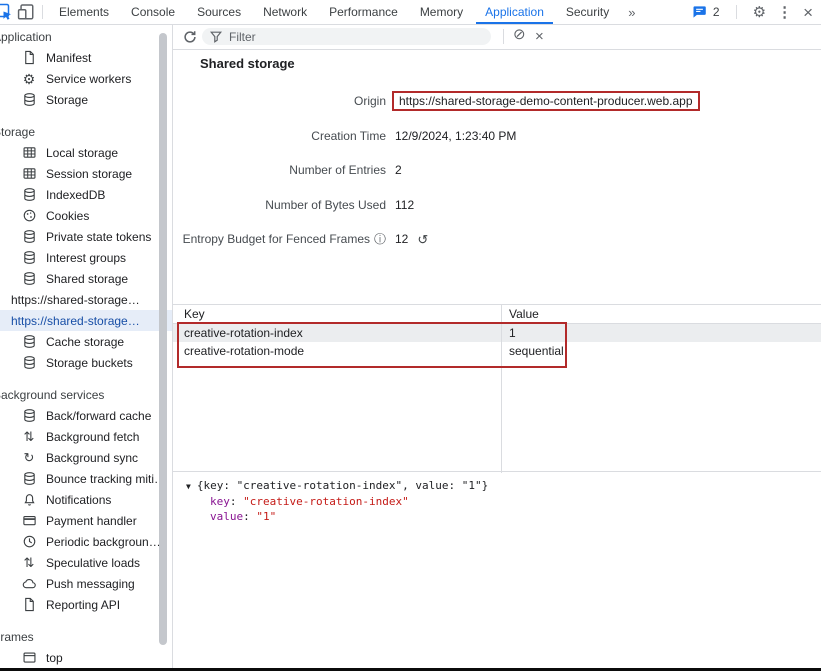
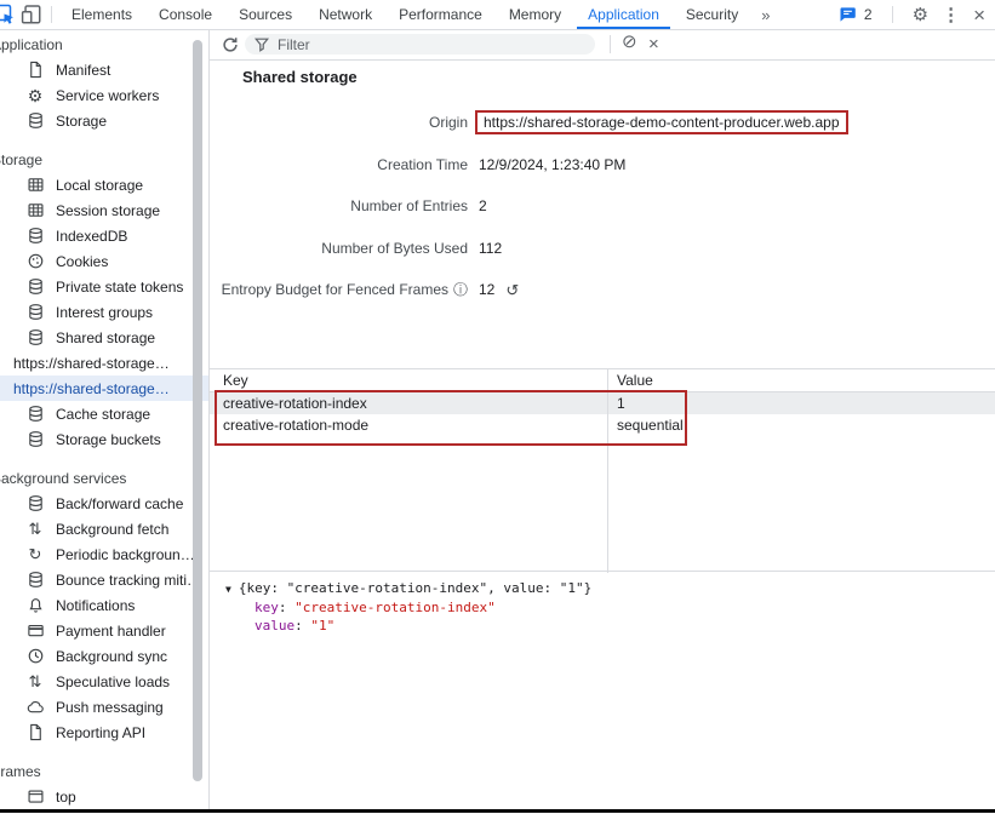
  Elements
  Console
  Sources
  Network
  Performance
  Memory
  Application
  Security
  »
  2
  ⚙
  ⋮
  ×
  pplication
  Manifest
  ⚙
  Service workers
  Storage
  torage
  Local storage
  Session storage
  IndexedDB
  Cookies
  Private state tokens
  Interest groups
  Shared storage
  https://shared-storage…
  https://shared-storage…
  Cache storage
  Storage buckets
  ackground services
  Back/forward cache
  ⇅
  Background fetch
  ↻
- Background sync
+ Periodic backgroun…
  Bounce tracking miti
  Notifications
  Payment handler
- Periodic backgroun…
+ Background sync
  ⇅
  Speculative loads
  Push messaging
  Reporting API
  rames
  top
  Filter
  ⊘
  ×
  Shared storage
  Origin
  https://shared-storage-demo-content-producer.web.app
  Creation Time
  12/9/2024, 1:23:40 PM
  Number of Entries
  2
  Number of Bytes Used
  112
  Entropy Budget for Fenced Frames ⓘ
  12
  ↺
  Key
  Value
  creative-rotation-index
  1
  creative-rotation-mode
  sequential
  ▼
  {key: "creative-rotation-index", value: "1"}
  key "creative-rotation-index"
  value "1"
